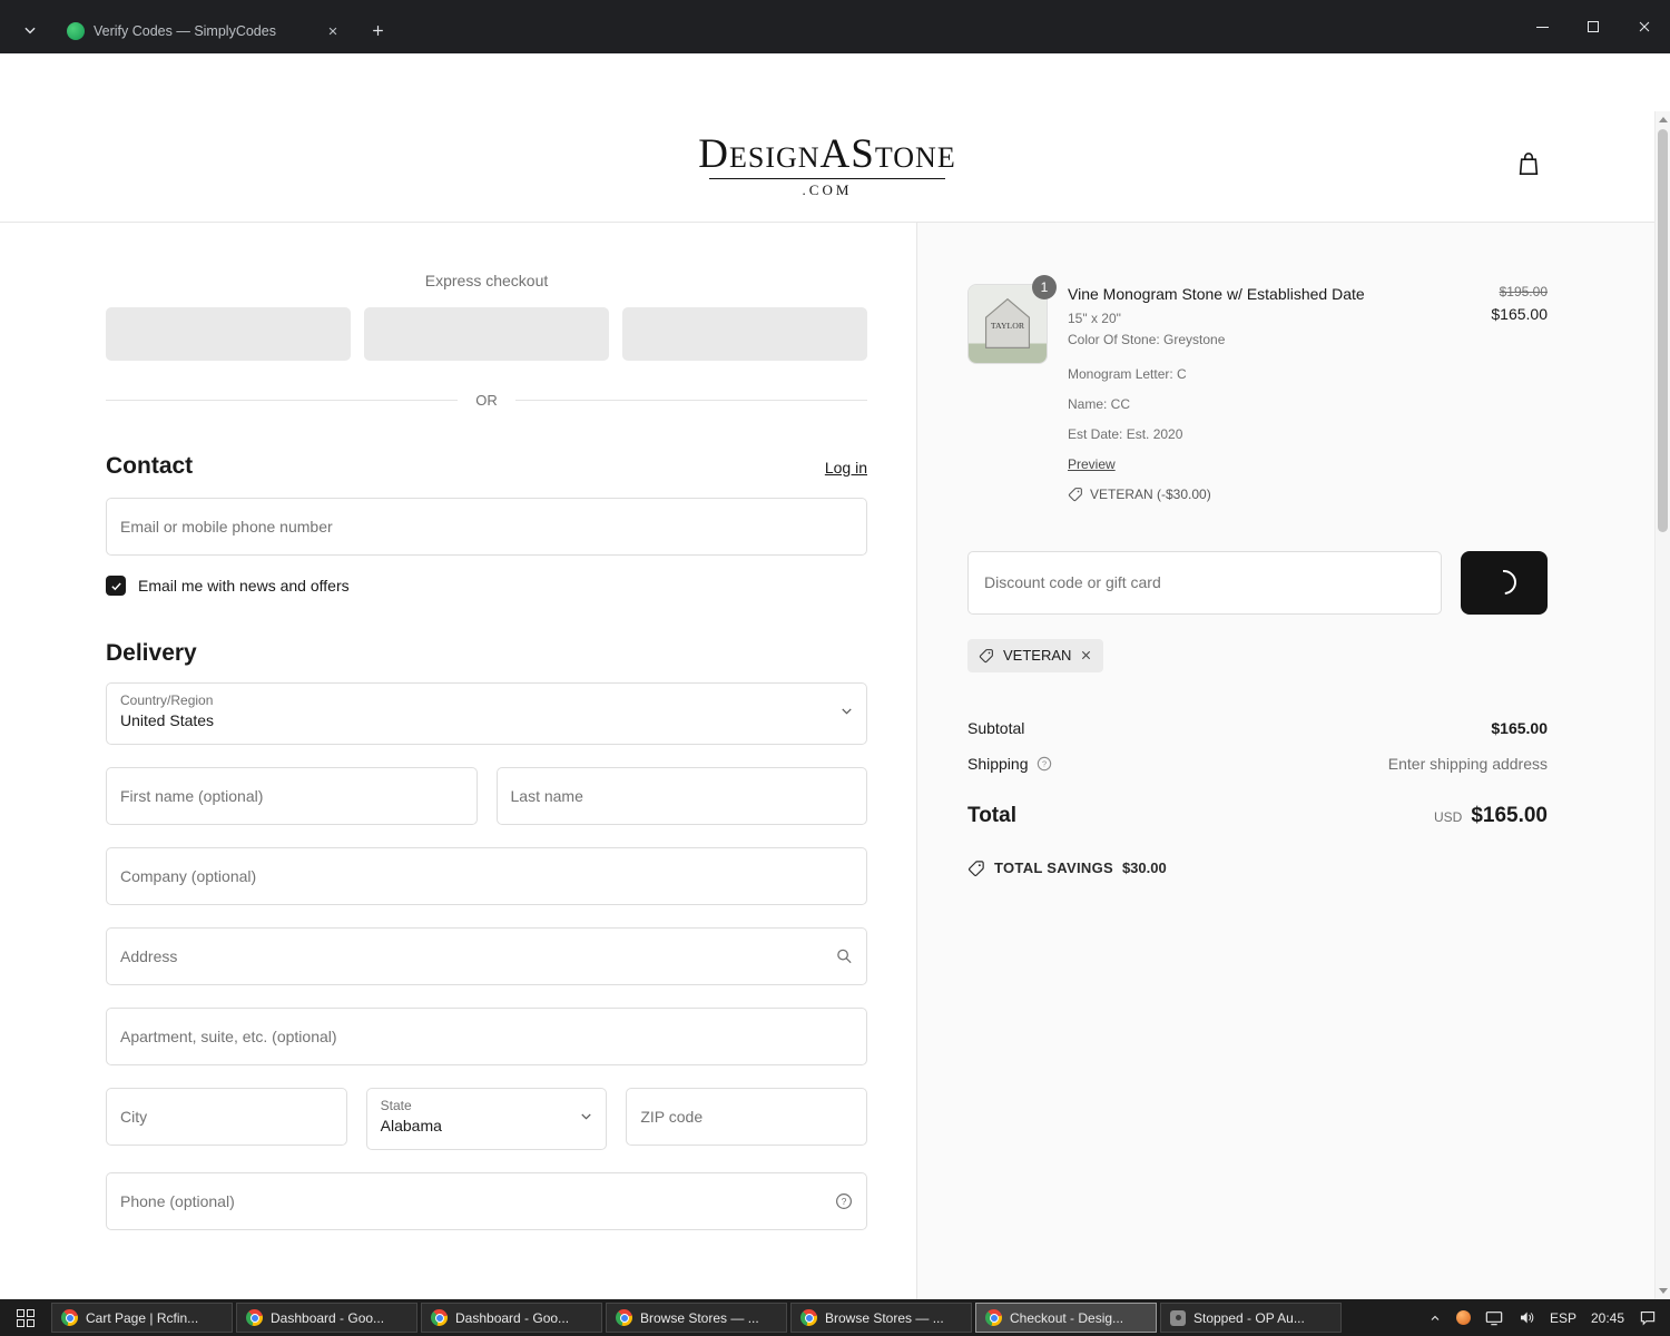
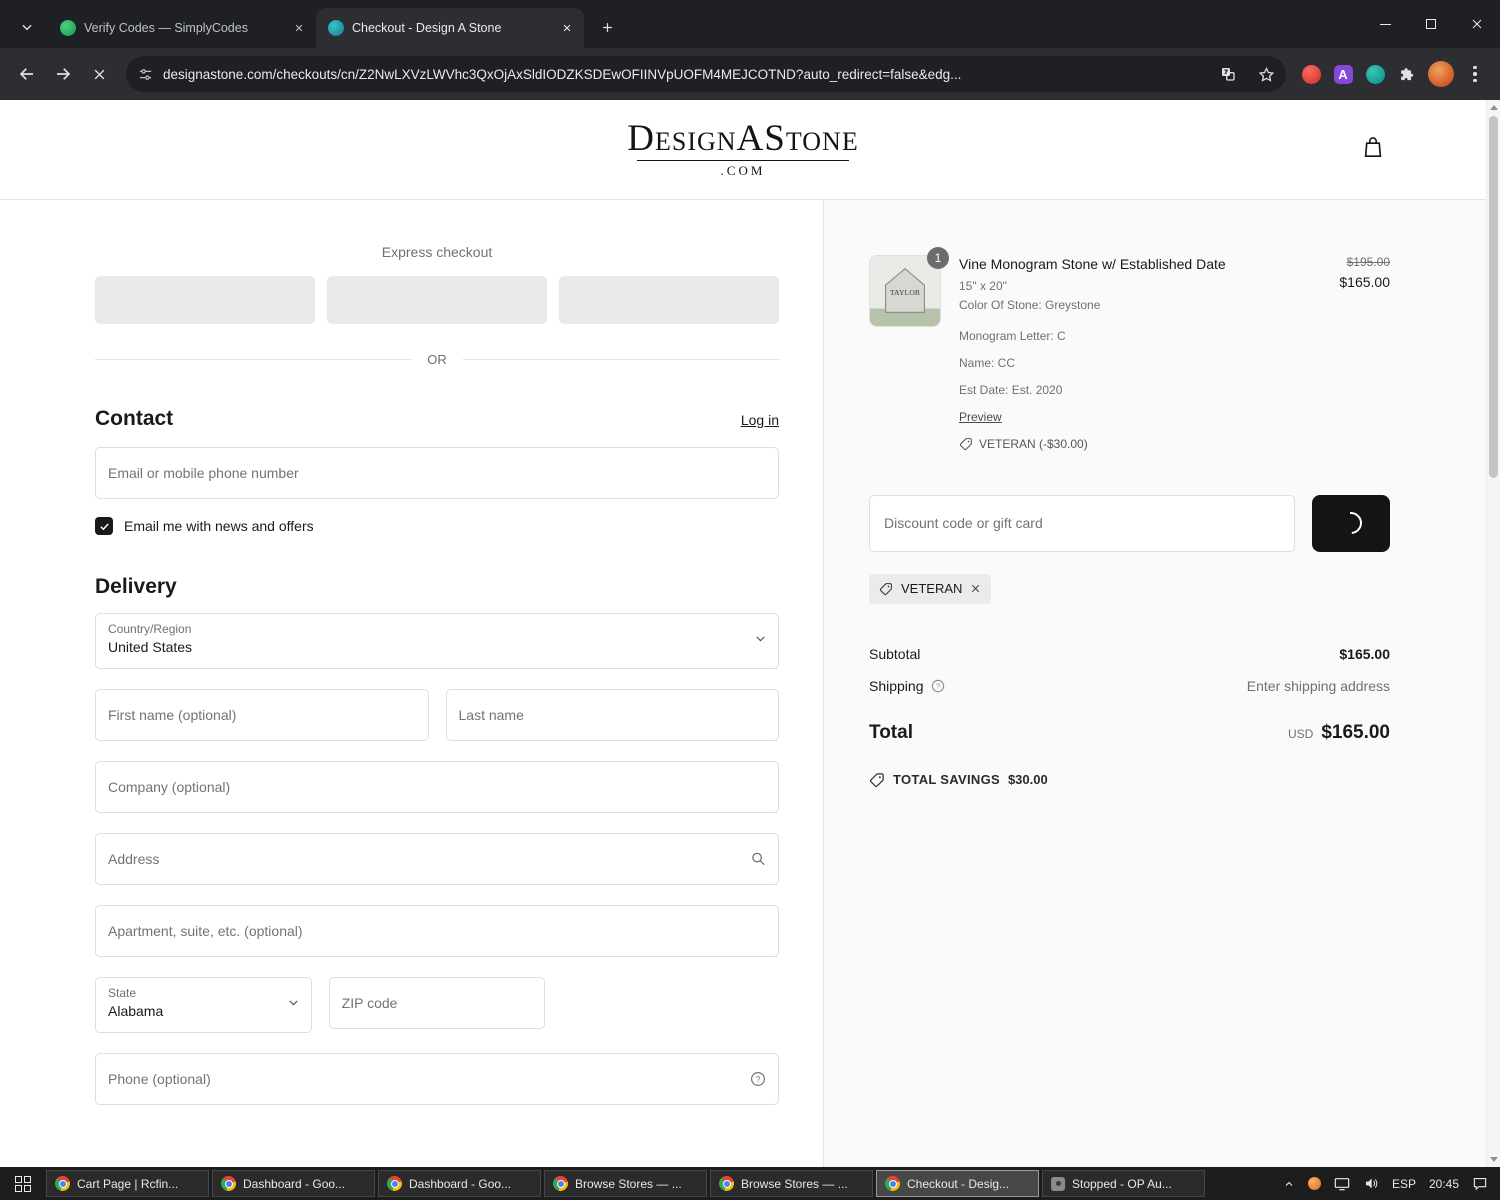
  Verify Codes — SimplyCodes
+ Checkout - Design A Stone
+ designastone.com/checkouts/cn/Z2NwLXVzLWVhc3QxOjAxSldIODZKSDEwOFIINVpUOFM4MEJCOTND?auto_redirect=false&edg...
+ A
  DesignAStone
  .COM
  Express checkout
  OR
  Contact
  Log in
  Email or mobile phone number
  Email me with news and offers
  Delivery
  Country/Region
  United States
  First name (optional)
  Last name
  Company (optional)
  Address
  Apartment, suite, etc. (optional)
- City
  State
  Alabama
  ZIP code
  Phone (optional)
  ?
  TAYLOR
  1
  Vine Monogram Stone w/ Established Date
  15" x 20"
  Color Of Stone: Greystone
  Monogram Letter: C
  Name: CC
  Est Date: Est. 2020
  Preview
  VETERAN (-$30.00)
  $195.00
  $165.00
  Discount code or gift card
  VETERAN
  Subtotal
  $165.00
  Shipping
  ?
  Enter shipping address
  Total
  USD
  $165.00
  TOTAL SAVINGS
  $30.00
  Cart Page | Rcfin...
  Dashboard - Goo...
  Dashboard - Goo...
  Browse Stores — ...
  Browse Stores — ...
  Checkout - Desig...
  Stopped - OP Au...
  ESP
  20:45
